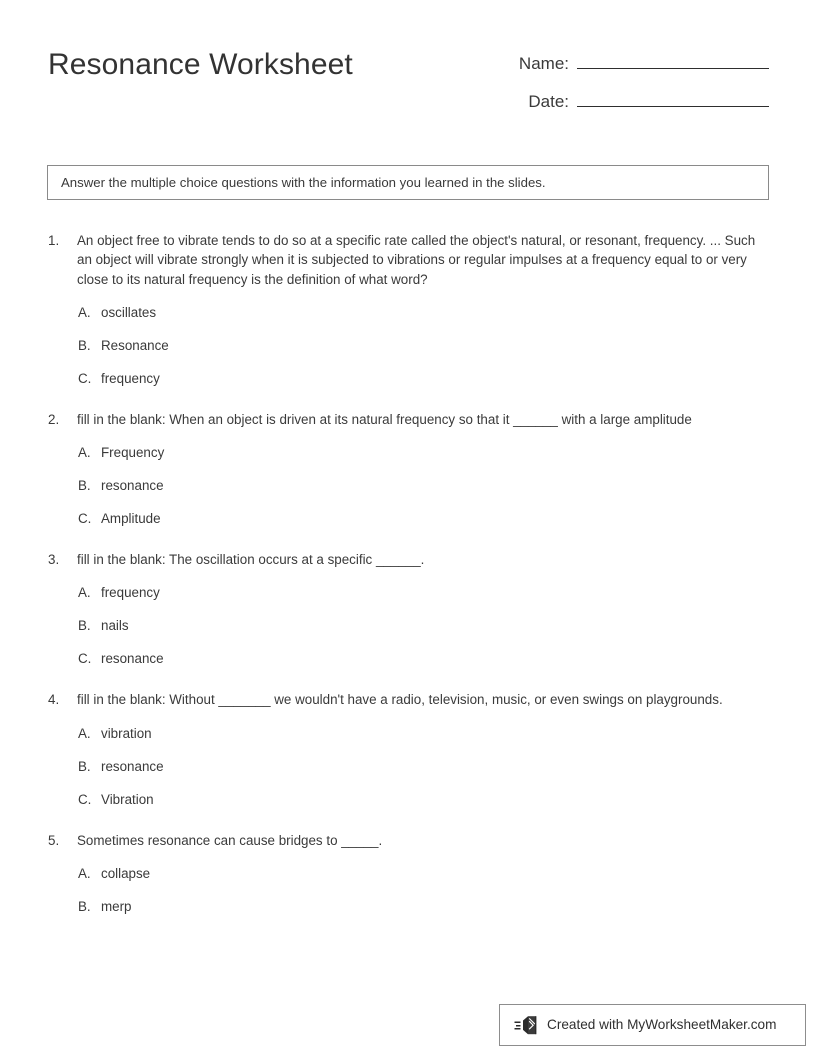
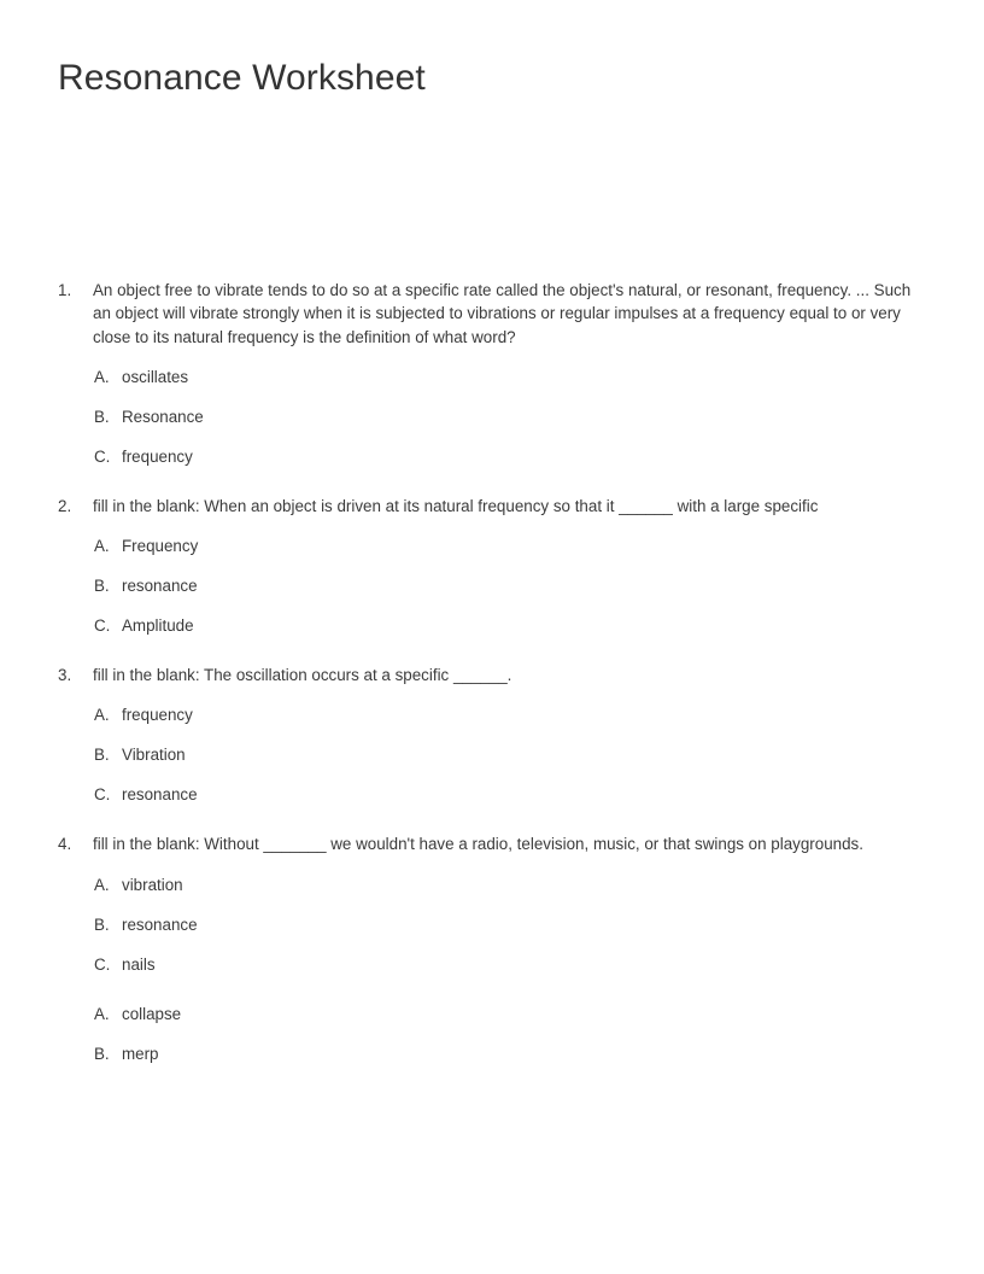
  Resonance Worksheet
- Name:
- Date:
- Answer the multiple choice questions with the information you learned in the slides.
  1.
  An object free to vibrate tends to do so at a specific rate called the object's natural, or resonant, frequency. ... Such an object will vibrate strongly when it is subjected to vibrations or regular impulses at a frequency equal to or very close to its natural frequency is the definition of what word?
  A.
  oscillates
  B.
  Resonance
  C.
  frequency
  2.
- fill in the blank: When an object is driven at its natural frequency so that it ______ with a large amplitude
+ fill in the blank: When an object is driven at its natural frequency so that it ______ with a large specific
  A.
  Frequency
  B.
  resonance
  C.
  Amplitude
  3.
  fill in the blank: The oscillation occurs at a specific ______.
  A.
  frequency
  B.
- nails
+ Vibration
  C.
  resonance
  4.
- fill in the blank: Without _______ we wouldn't have a radio, television, music, or even swings on playgrounds.
+ fill in the blank: Without _______ we wouldn't have a radio, television, music, or that swings on playgrounds.
  A.
  vibration
  B.
  resonance
  C.
- Vibration
+ nails
- 5.
- Sometimes resonance can cause bridges to _____.
  A.
  collapse
  B.
  merp
- Created with MyWorksheetMaker.com
